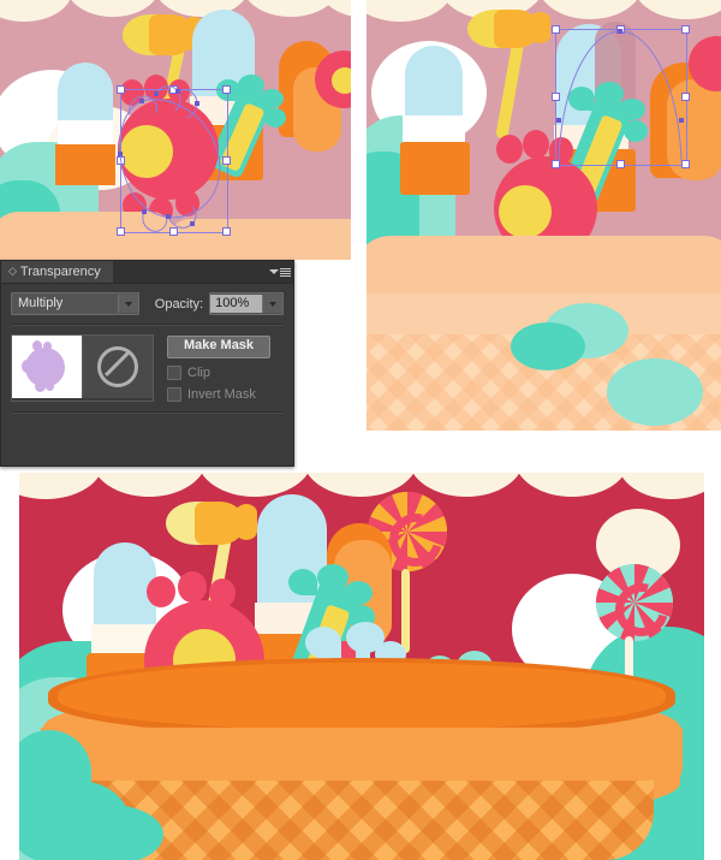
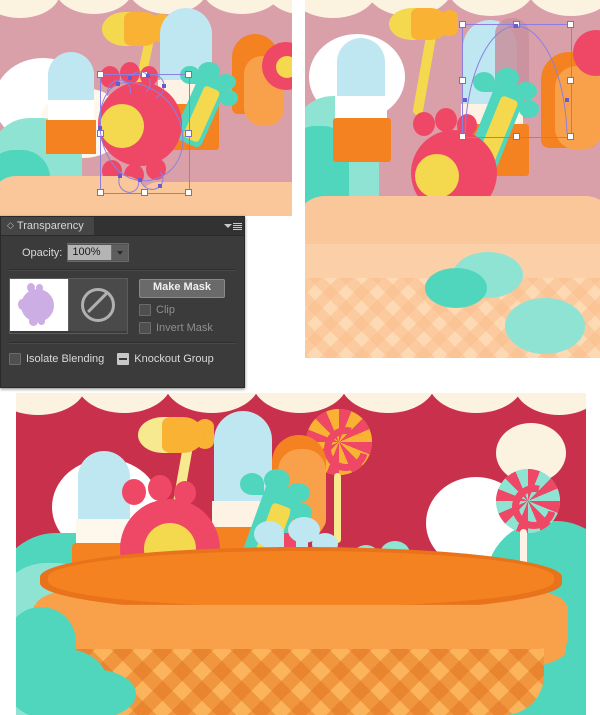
  ◇
  Transparency
- Multiply
  Opacity:
  100%
  Make Mask
  Clip
  Invert Mask
+ Isolate Blending
+ Knockout Group
